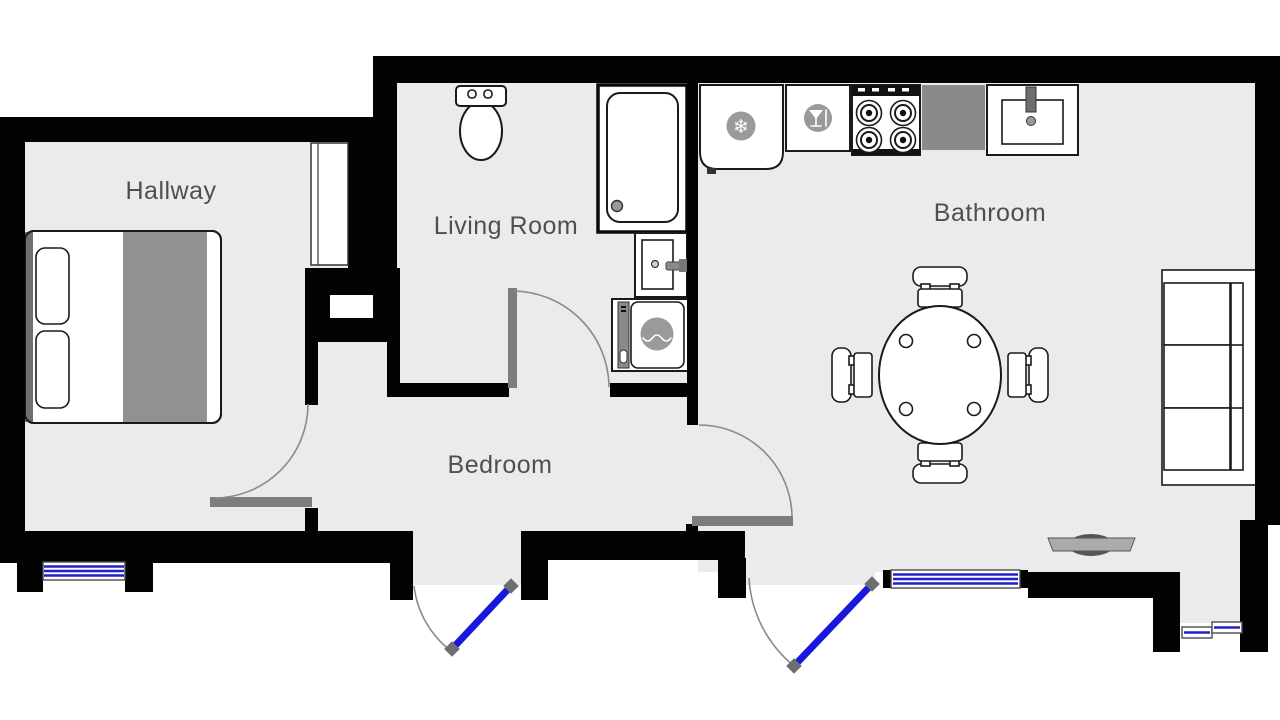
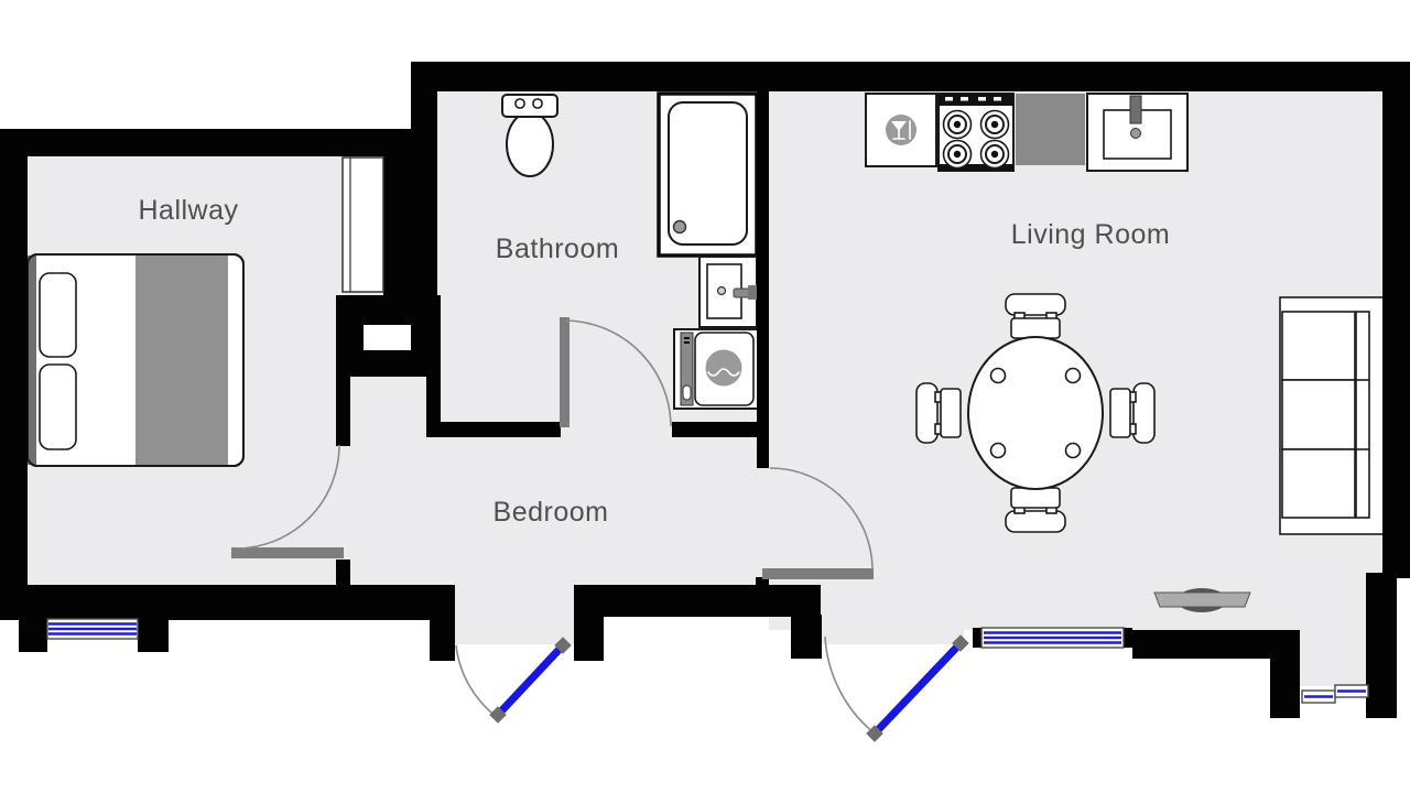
- ❄
  Hallway
- Living Room
+ Bathroom
  Bedroom
- Bathroom
+ Living Room
